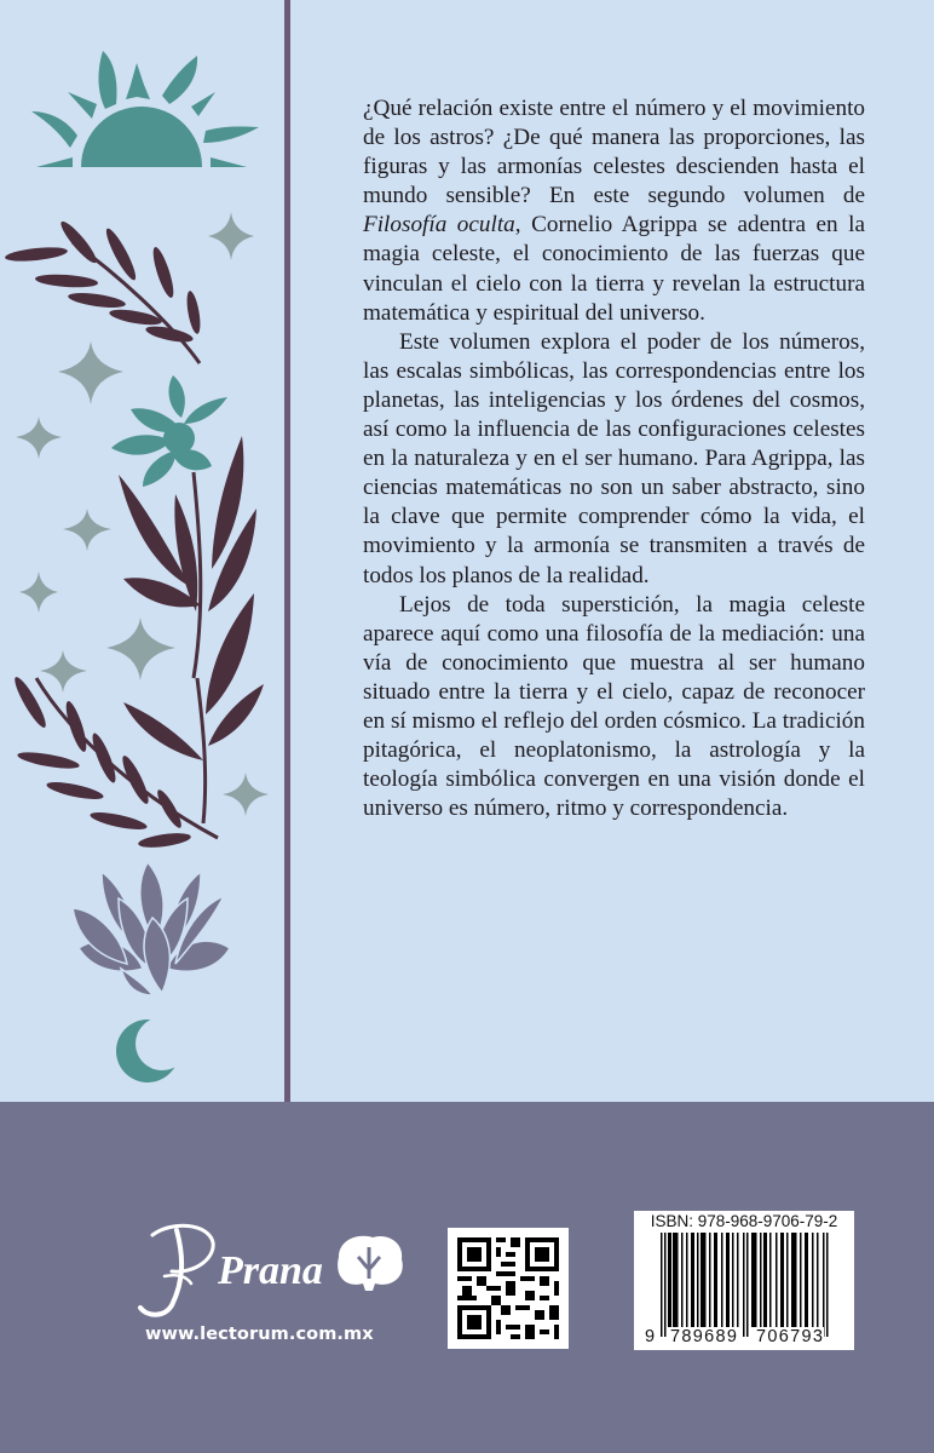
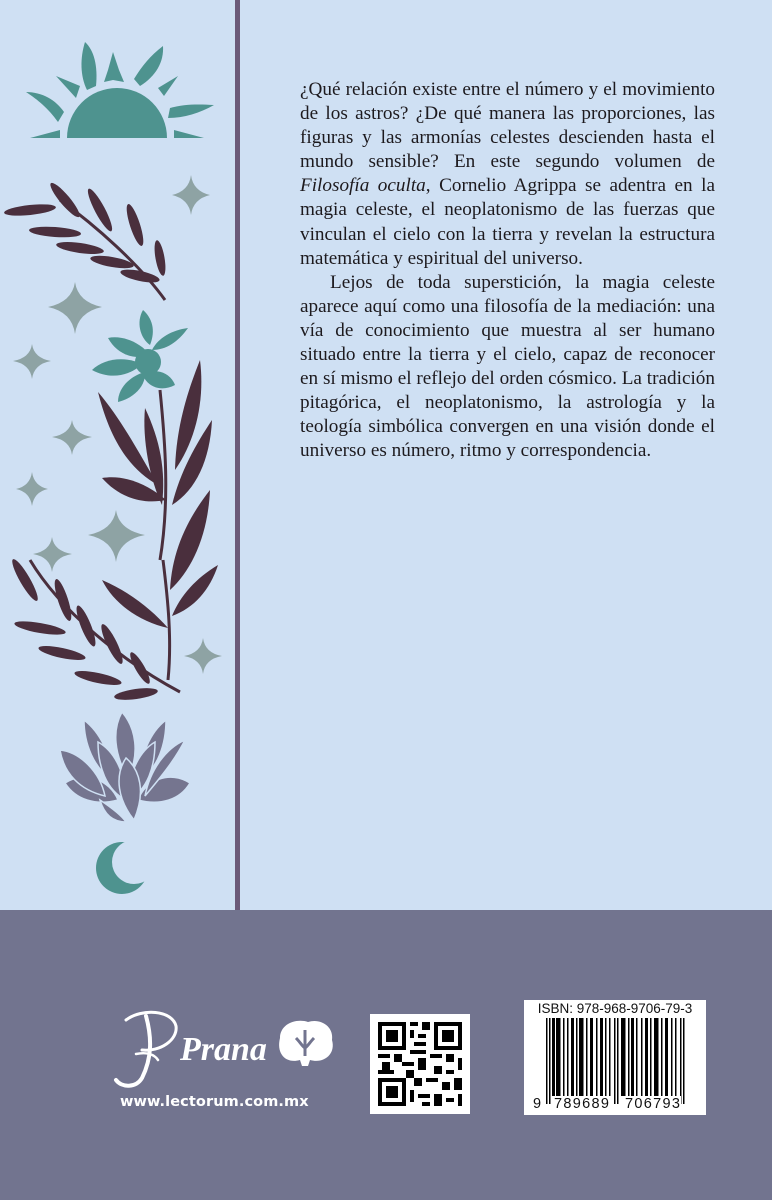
- ¿Qué relación existe entre el número y el movimiento de los astros? ¿De qué manera las proporciones, las figuras y las armonías celestes descienden hasta el mundo sensible? En este segundo volumen de Filosofía oculta, Cornelio Agrippa se adentra en la magia celeste, el conocimiento de las fuerzas que vinculan el cielo con la tierra y revelan la estructura matemática y espiritual del universo.
+ ¿Qué relación existe entre el número y el movimiento de los astros? ¿De qué manera las proporciones, las figuras y las armonías celestes descienden hasta el mundo sensible? En este segundo volumen de Filosofía oculta, Cornelio Agrippa se adentra en la magia celeste, el neoplatonismo de las fuerzas que vinculan el cielo con la tierra y revelan la estructura matemática y espiritual del universo.
- Este volumen explora el poder de los números, las escalas simbólicas, las correspondencias entre los planetas, las inteligencias y los órdenes del cosmos, así como la influencia de las configuraciones celestes en la naturaleza y en el ser humano. Para Agrippa, las ciencias matemáticas no son un saber abstracto, sino la clave que permite comprender cómo la vida, el movimiento y la armonía se transmiten a través de todos los planos de la realidad.
  Lejos de toda superstición, la magia celeste aparece aquí como una filosofía de la mediación: una vía de conocimiento que muestra al ser humano situado entre la tierra y el cielo, capaz de reconocer en sí mismo el reflejo del orden cósmico. La tradición pitagórica, el neoplatonismo, la astrología y la teología simbólica convergen en una visión donde el universo es número, ritmo y correspondencia.
  Prana
  www.lectorum.com.mx
- ISBN: 978-968-9706-79-2
+ ISBN: 978-968-9706-79-3
  9
  789689
  706793
